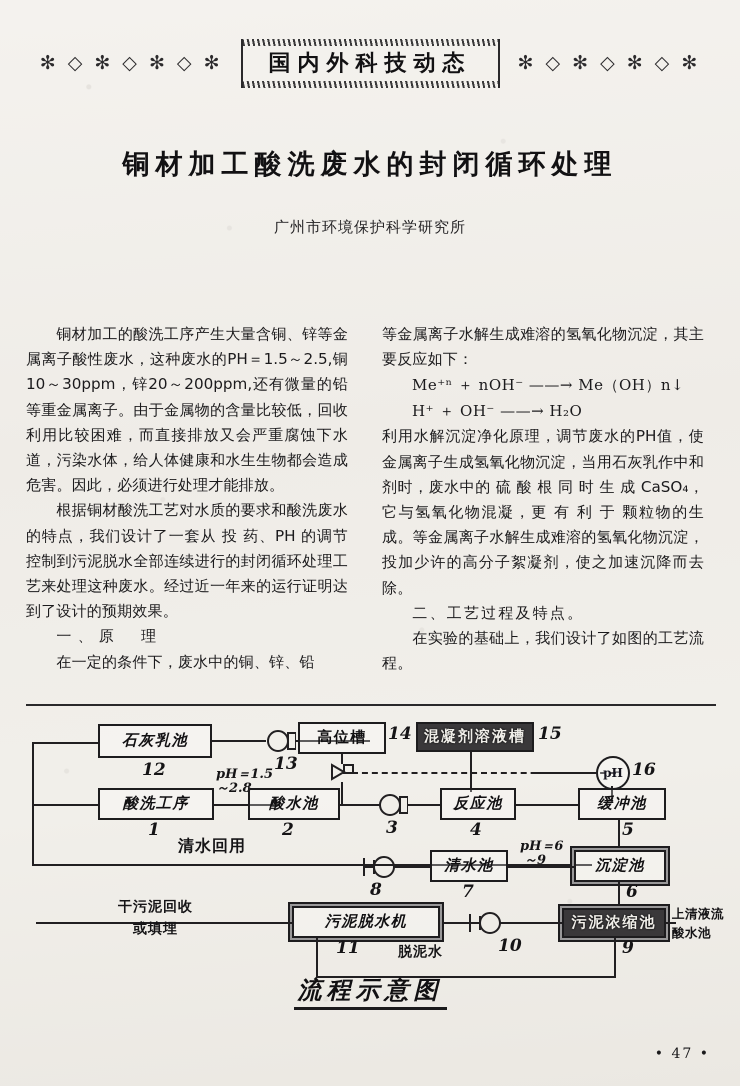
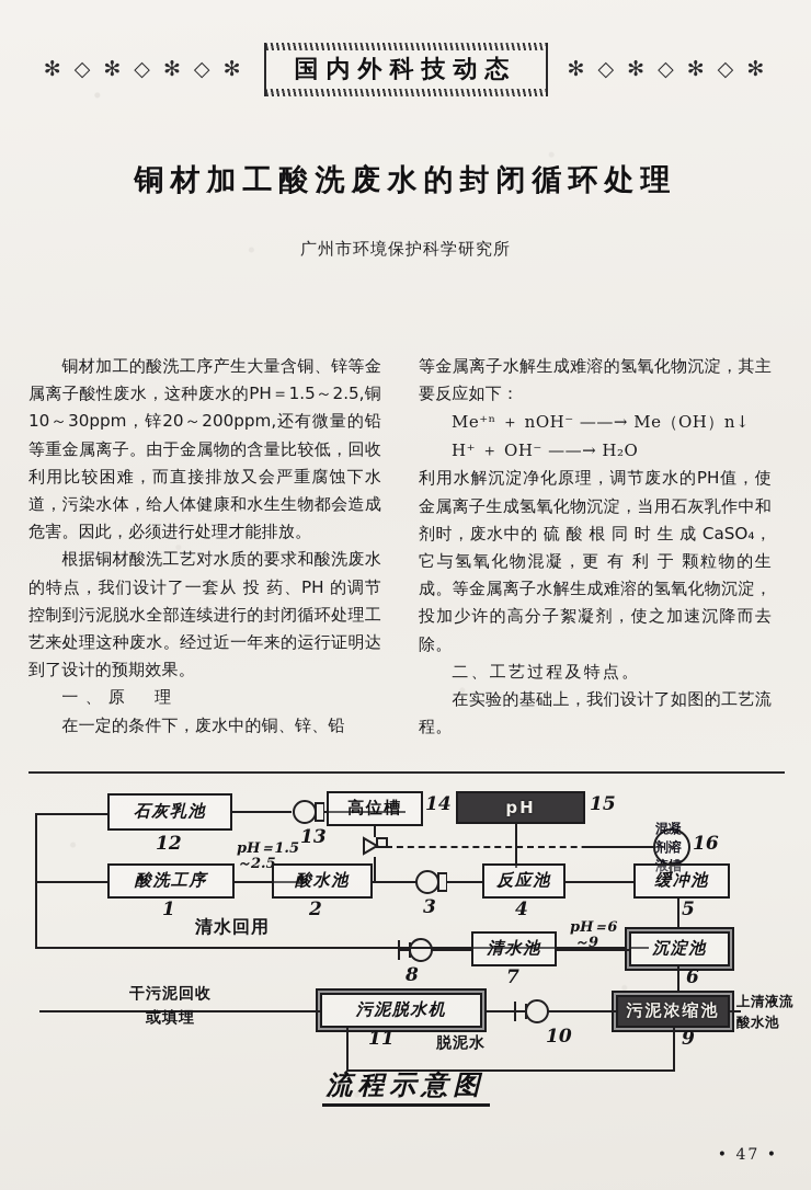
  ✻ ◇ ✻ ◇ ✻ ◇ ✻
  国内外科技动态
  ✻ ◇ ✻ ◇ ✻ ◇ ✻
  铜材加工酸洗废水的封闭循环处理
  广州市环境保护科学研究所
  铜材加工的酸洗工序产生大量含铜、锌等金属离子酸性废水，这种废水的PH＝1.5～2.5,铜10～30ppm，锌20～200ppm,还有微量的铅等重金属离子。由于金属物的含量比较低，回收利用比较困难，而直接排放又会严重腐蚀下水道，污染水体，给人体健康和水生生物都会造成危害。因此，必须进行处理才能排放。
  根据铜材酸洗工艺对水质的要求和酸洗废水的特点，我们设计了一套从 投 药、PH 的调节控制到污泥脱水全部连续进行的封闭循环处理工艺来处理这种废水。经过近一年来的运行证明达到了设计的预期效果。
  一、原 理
  在一定的条件下，废水中的铜、锌、铅
  等金属离子水解生成难溶的氢氧化物沉淀，其主要反应如下：
  Me⁺ⁿ ＋ nOH⁻ ——→ Me（OH）n↓
  H⁺ ＋ OH⁻ ——→ H₂O
  利用水解沉淀净化原理，调节废水的PH值，使金属离子生成氢氧化物沉淀，当用石灰乳作中和剂时，废水中的 硫 酸 根 同 时 生 成 CaSO₄，它与氢氧化物混凝，更 有 利 于 颗粒物的生成。等金属离子水解生成难溶的氢氧化物沉淀，投加少许的高分子絮凝剂，使之加速沉降而去除。
  二、工艺过程及特点。
  在实验的基础上，我们设计了如图的工艺流程。
  石灰乳池
  12
  13
  高位槽
  14
- 混凝剂溶液槽
+ pH
  15
- pH
+ 混凝剂溶液槽
  16
  酸洗工序
  1
  pH＝1.5
- ～2.8
+ ～2.5
  酸水池
  2
  3
  反应池
  4
  缓冲池
  5
  清水回用
  沉淀池
  6
  pH＝6
  ～9
  清水池
  7
  8
  污泥浓缩池
  9
  上清液流
  酸水池
  10
  污泥脱水机
  11
  脱泥水
  干污泥回收
  或填埋
  流程示意图
  • 47 •
